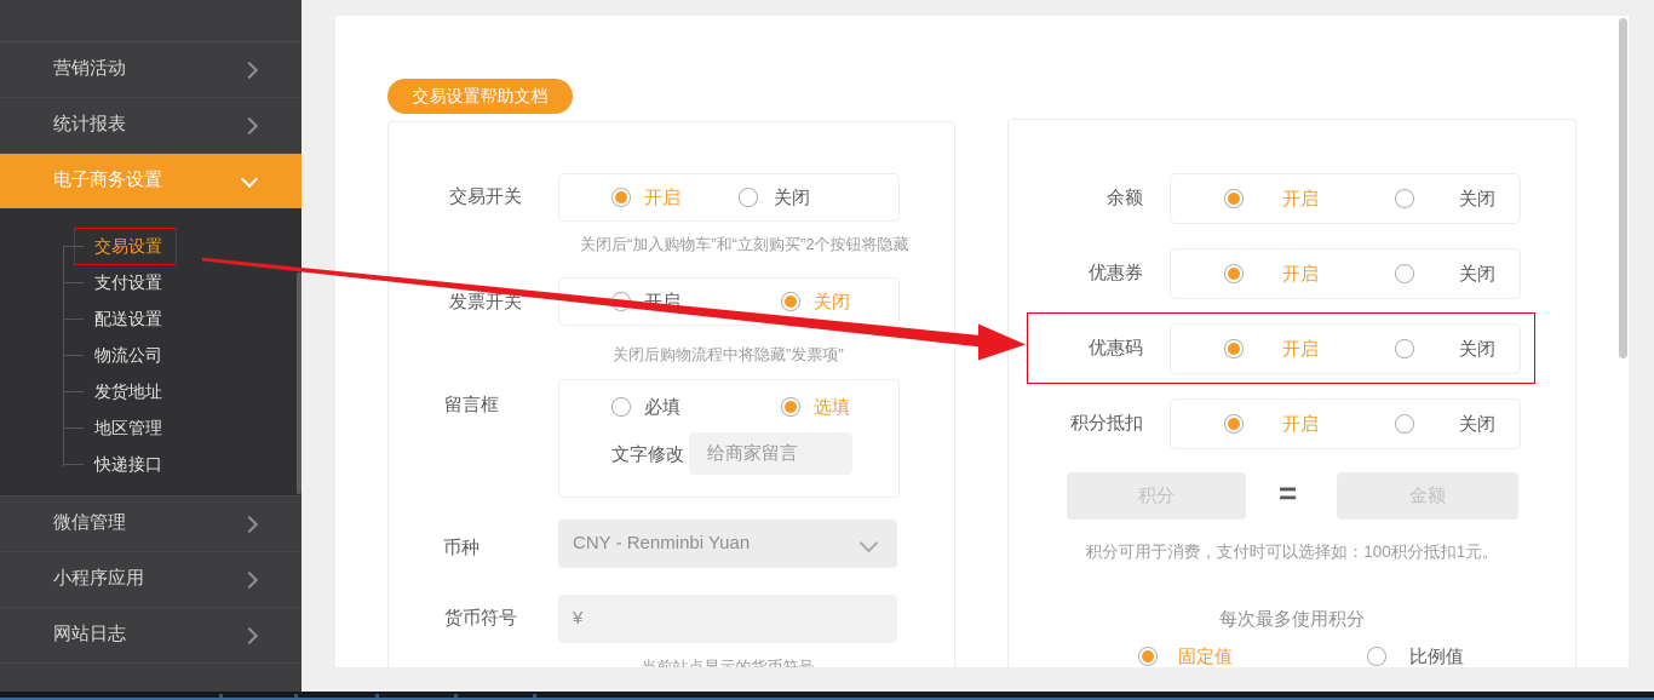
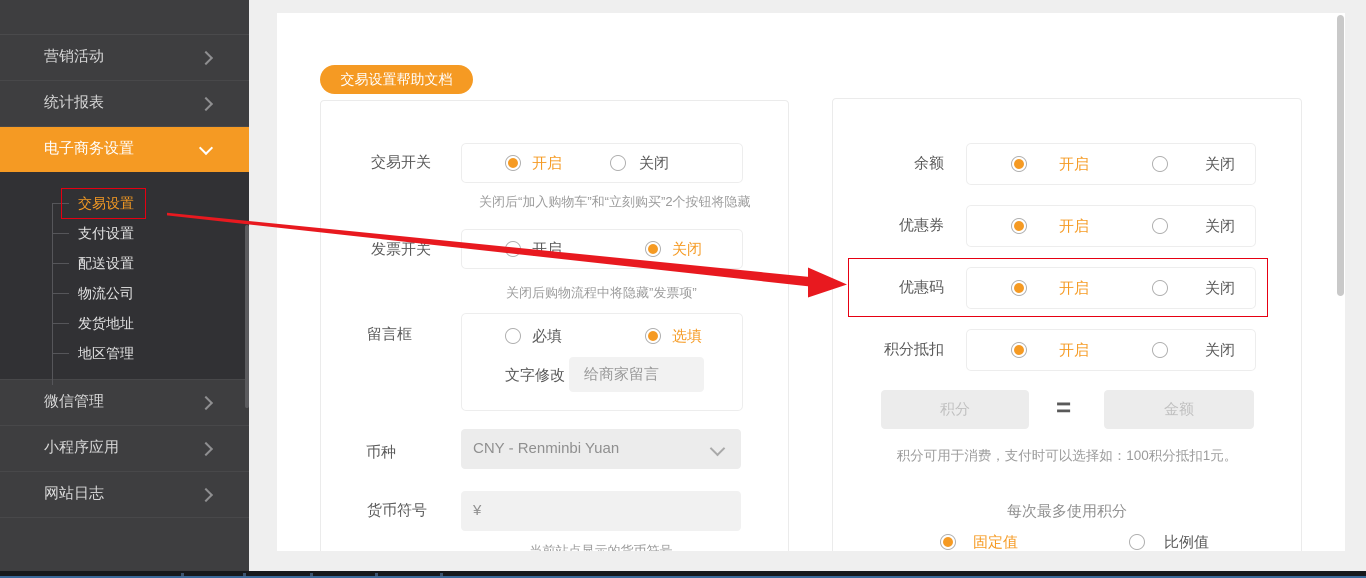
  营销活动
  统计报表
  电子商务设置
  交易设置
  支付设置
  配送设置
  物流公司
  发货地址
  地区管理
- 快递接口
  微信管理
  小程序应用
  网站日志
  交易设置帮助文档
  交易开关
  开启
  关闭
  关闭后“加入购物车”和“立刻购买”2个按钮将隐藏
  发票开关
  开启
  关闭
  关闭后购物流程中将隐藏”发票项”
  留言框
  必填
  选填
  文字修改
  给商家留言
  币种
  CNY - Renminbi Yuan
  货币符号
  ¥
  当前站点显示的货币符号
  余额
  开启
  关闭
  优惠券
  开启
  关闭
  优惠码
  开启
  关闭
  积分抵扣
  开启
  关闭
  积分
  =
  金额
  积分可用于消费，支付时可以选择如：100积分抵扣1元。
  每次最多使用积分
  固定值
  比例值
